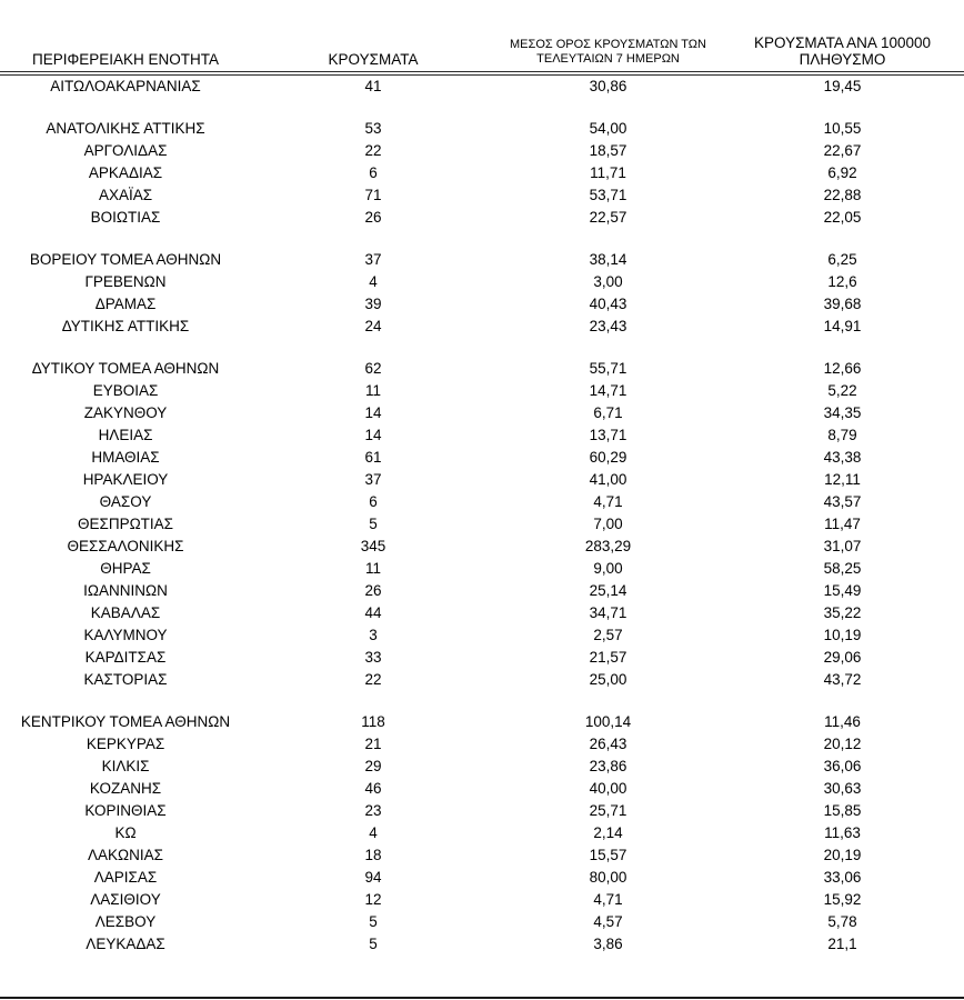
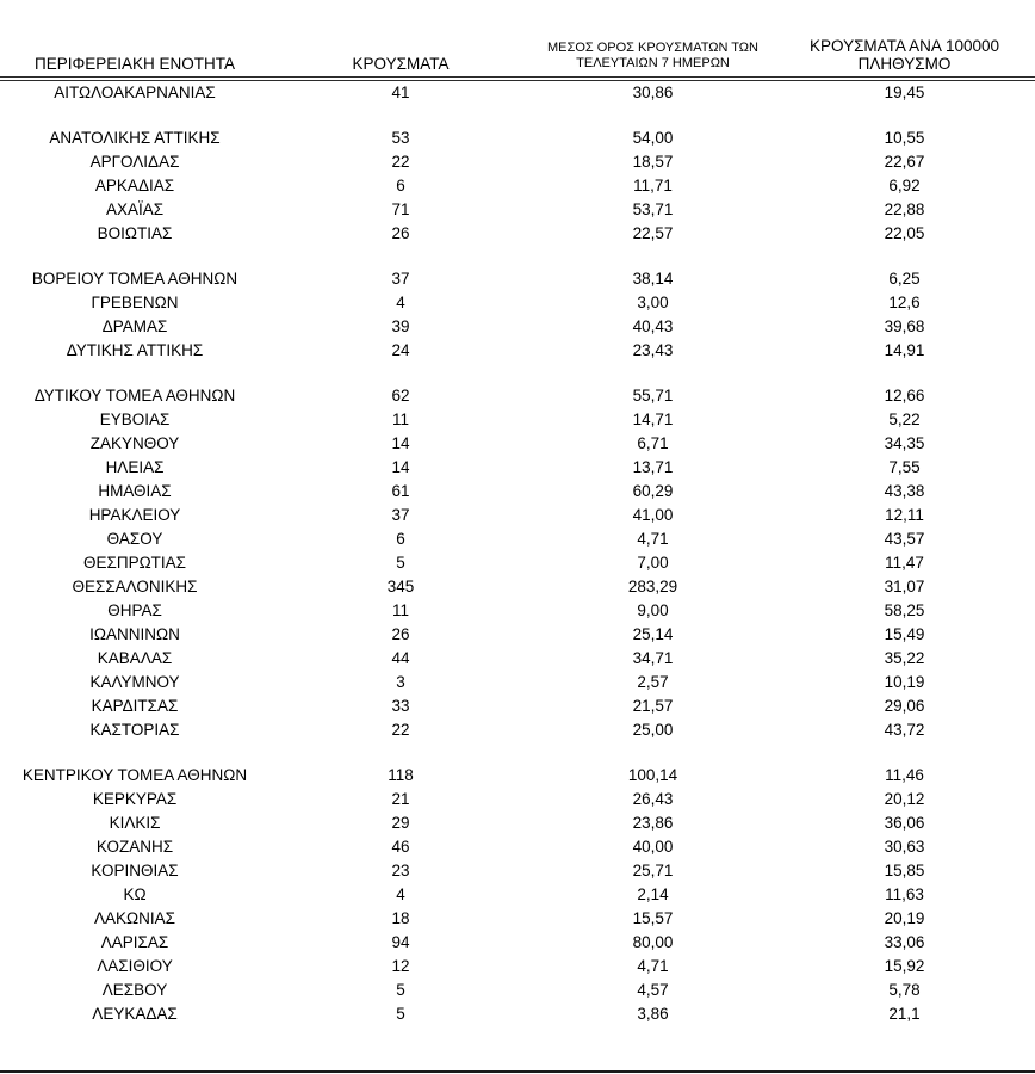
  ΠΕΡΙΦΕΡΕΙΑΚΗ ΕΝΟΤΗΤΑ	ΚΡΟΥΣΜΑΤΑ	ΜΕΣΟΣ ΟΡΟΣ ΚΡΟΥΣΜΑΤΩΝ ΤΩΝ ΤΕΛΕΥΤΑΙΩΝ 7 ΗΜΕΡΩΝ	ΚΡΟΥΣΜΑΤΑ ΑΝΑ 100000 ΠΛΗΘΥΣΜΟ
  ΑΙΤΩΛΟΑΚΑΡΝΑΝΙΑΣ	41	30,86	19,45
  ΑΝΑΤΟΛΙΚΗΣ ΑΤΤΙΚΗΣ	53	54,00	10,55
  ΑΡΓΟΛΙΔΑΣ	22	18,57	22,67
  ΑΡΚΑΔΙΑΣ	6	11,71	6,92
  ΑΧΑΪΑΣ	71	53,71	22,88
  ΒΟΙΩΤΙΑΣ	26	22,57	22,05
  ΒΟΡΕΙΟΥ ΤΟΜΕΑ ΑΘΗΝΩΝ	37	38,14	6,25
  ΓΡΕΒΕΝΩΝ	4	3,00	12,6
  ΔΡΑΜΑΣ	39	40,43	39,68
  ΔΥΤΙΚΗΣ ΑΤΤΙΚΗΣ	24	23,43	14,91
  ΔΥΤΙΚΟΥ ΤΟΜΕΑ ΑΘΗΝΩΝ	62	55,71	12,66
  ΕΥΒΟΙΑΣ	11	14,71	5,22
  ΖΑΚΥΝΘΟΥ	14	6,71	34,35
- ΗΛΕΙΑΣ	14	13,71	8,79
+ ΗΛΕΙΑΣ	14	13,71	7,55
  ΗΜΑΘΙΑΣ	61	60,29	43,38
  ΗΡΑΚΛΕΙΟΥ	37	41,00	12,11
  ΘΑΣΟΥ	6	4,71	43,57
  ΘΕΣΠΡΩΤΙΑΣ	5	7,00	11,47
  ΘΕΣΣΑΛΟΝΙΚΗΣ	345	283,29	31,07
  ΘΗΡΑΣ	11	9,00	58,25
  ΙΩΑΝΝΙΝΩΝ	26	25,14	15,49
  ΚΑΒΑΛΑΣ	44	34,71	35,22
  ΚΑΛΥΜΝΟΥ	3	2,57	10,19
  ΚΑΡΔΙΤΣΑΣ	33	21,57	29,06
  ΚΑΣΤΟΡΙΑΣ	22	25,00	43,72
  ΚΕΝΤΡΙΚΟΥ ΤΟΜΕΑ ΑΘΗΝΩΝ	118	100,14	11,46
  ΚΕΡΚΥΡΑΣ	21	26,43	20,12
  ΚΙΛΚΙΣ	29	23,86	36,06
  ΚΟΖΑΝΗΣ	46	40,00	30,63
  ΚΟΡΙΝΘΙΑΣ	23	25,71	15,85
  ΚΩ	4	2,14	11,63
  ΛΑΚΩΝΙΑΣ	18	15,57	20,19
  ΛΑΡΙΣΑΣ	94	80,00	33,06
  ΛΑΣΙΘΙΟΥ	12	4,71	15,92
  ΛΕΣΒΟΥ	5	4,57	5,78
  ΛΕΥΚΑΔΑΣ	5	3,86	21,1
